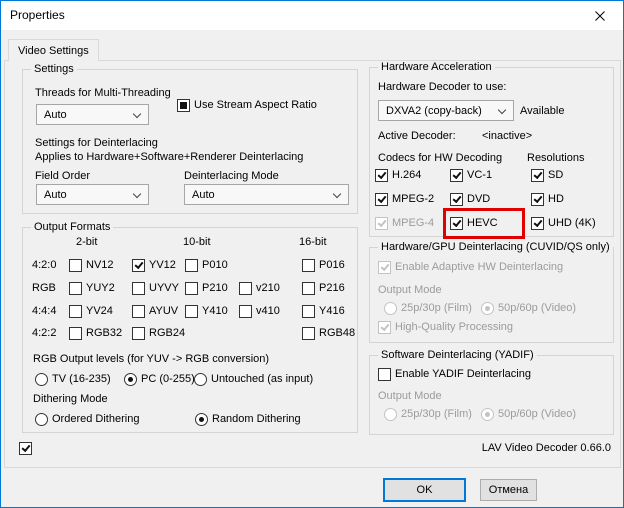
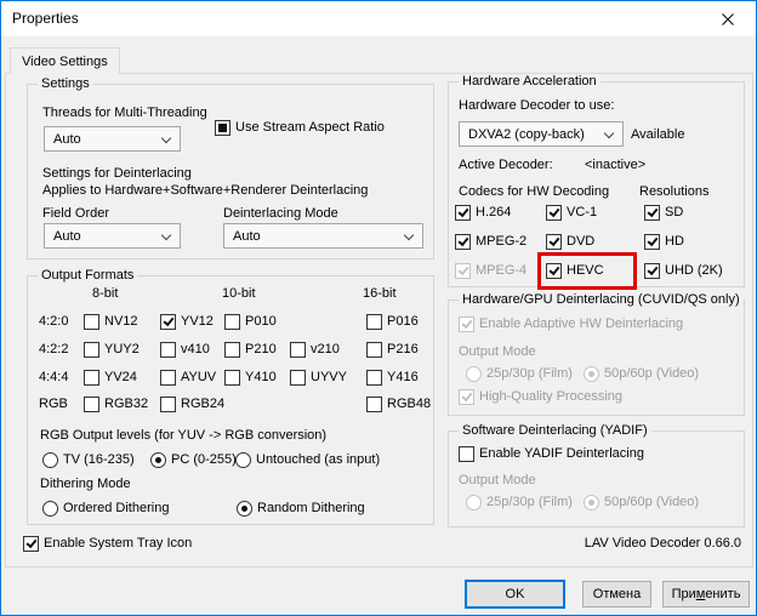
  Properties
  Video Settings
  Settings
  Threads for Multi-Threading
  Auto
  Use Stream Aspect Ratio
  Settings for Deinterlacing
  Applies to Hardware+Software+Renderer Deinterlacing
  Field Order
  Auto
  Deinterlacing Mode
  Auto
  Output Formats
- 2-bit
+ 8-bit
  10-bit
  16-bit
  4:2:0
  NV12
  YV12
  P010
  P016
- RGB
+ 4:2:2
  YUY2
- UYVY
+ v410
  P210
  v210
  P216
  4:4:4
  YV24
  AYUV
  Y410
- v410
+ UYVY
  Y416
- 4:2:2
+ RGB
  RGB32
  RGB24
  RGB48
  RGB Output levels (for YUV -> RGB conversion)
  TV (16-235)
  PC (0-255)
  Untouched (as input)
  Dithering Mode
  Ordered Dithering
  Random Dithering
+ Enable System Tray Icon
  Hardware Acceleration
  Hardware Decoder to use:
  DXVA2 (copy-back)
  Available
  Active Decoder:
  <inactive>
  Codecs for HW Decoding
  Resolutions
  H.264
  VC-1
  SD
  MPEG-2
  DVD
  HD
  MPEG-4
  HEVC
- UHD (4K)
+ UHD (2K)
  Hardware/GPU Deinterlacing (CUVID/QS only)
  Enable Adaptive HW Deinterlacing
  Output Mode
  25p/30p (Film)
  50p/60p (Video)
  High-Quality Processing
  Software Deinterlacing (YADIF)
  Enable YADIF Deinterlacing
  Output Mode
  25p/30p (Film)
  50p/60p (Video)
  LAV Video Decoder 0.66.0
  OK
  Отмена
+ Применить
